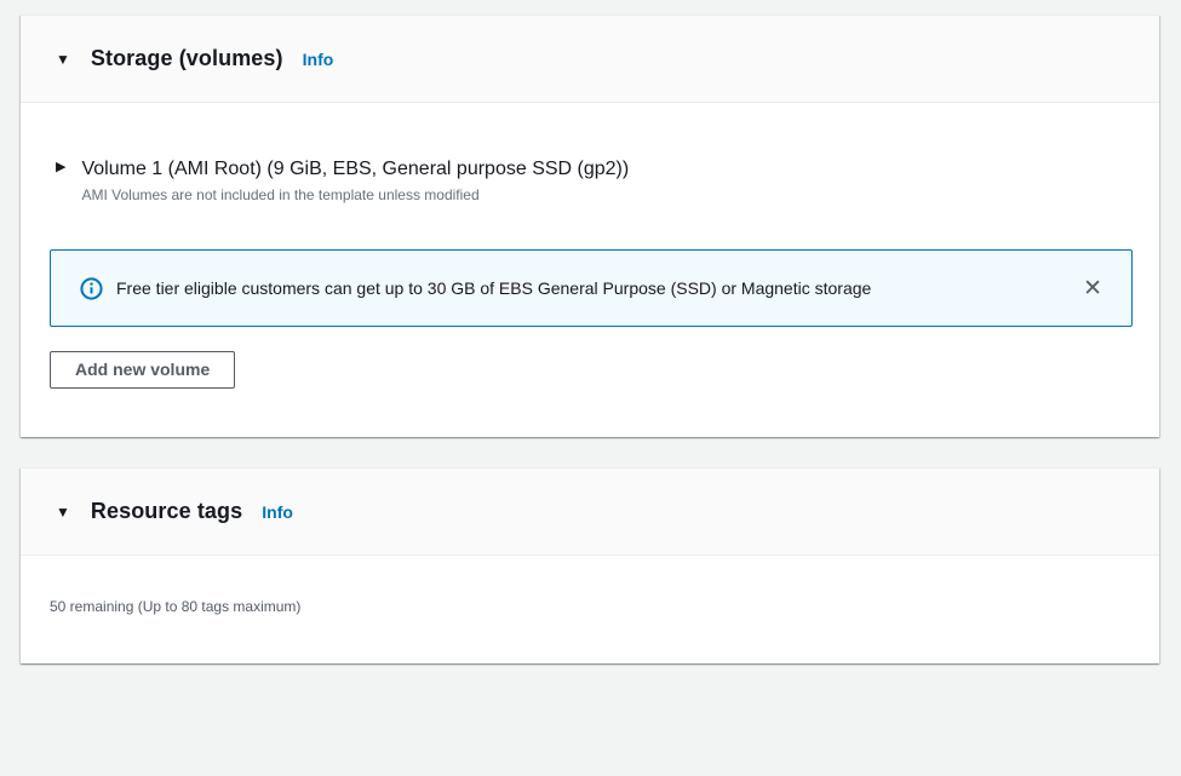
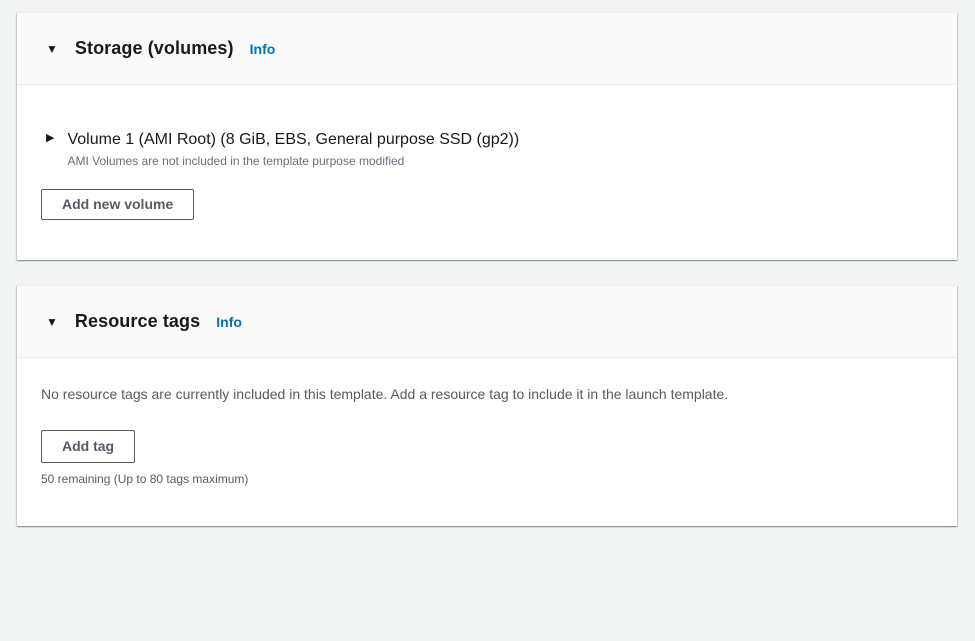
  ▼
  Storage (volumes)
  Info
  ▶
- Volume 1 (AMI Root) (9 GiB, EBS, General purpose SSD (gp2))
+ Volume 1 (AMI Root) (8 GiB, EBS, General purpose SSD (gp2))
- AMI Volumes are not included in the template unless modified
+ AMI Volumes are not included in the template purpose modified
- Free tier eligible customers can get up to 30 GB of EBS General Purpose (SSD) or Magnetic storage
- ✕
  Add new volume
  ▼
  Resource tags
  Info
+ No resource tags are currently included in this template. Add a resource tag to include it in the launch template.
+ Add tag
  50 remaining (Up to 80 tags maximum)
